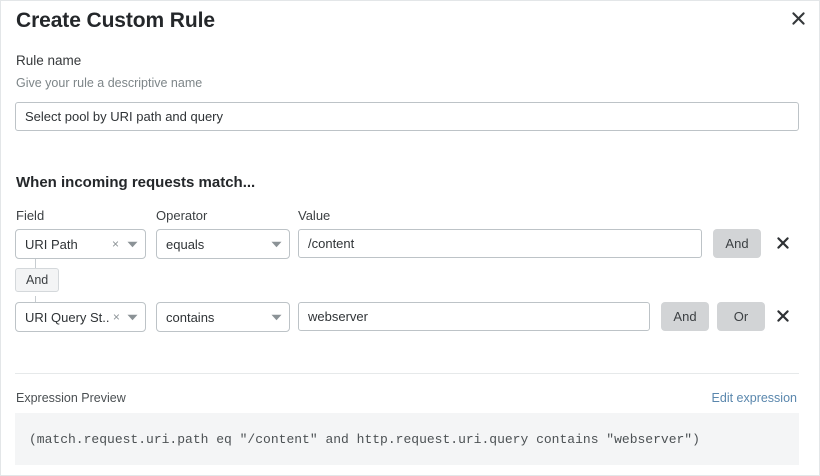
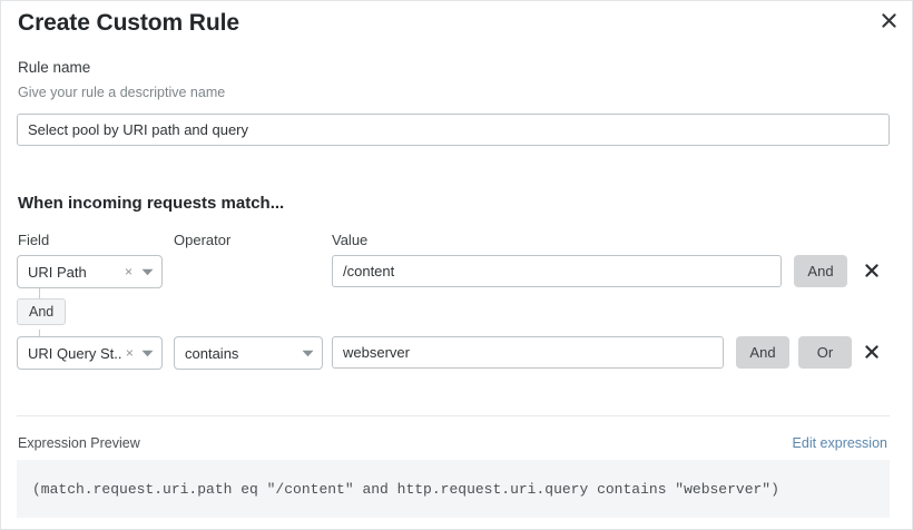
  Create Custom Rule
  Rule name
  Give your rule a descriptive name
  Select pool by URI path and query
  When incoming requests match...
  Field
  Operator
  Value
  URI Path
  ×
- equals
  /content
  And
  And
  URI Query St..
  ×
  contains
  webserver
  And
  Or
  Expression Preview
  Edit expression
  (match.request.uri.path eq "/content" and http.request.uri.query contains "webserver")
